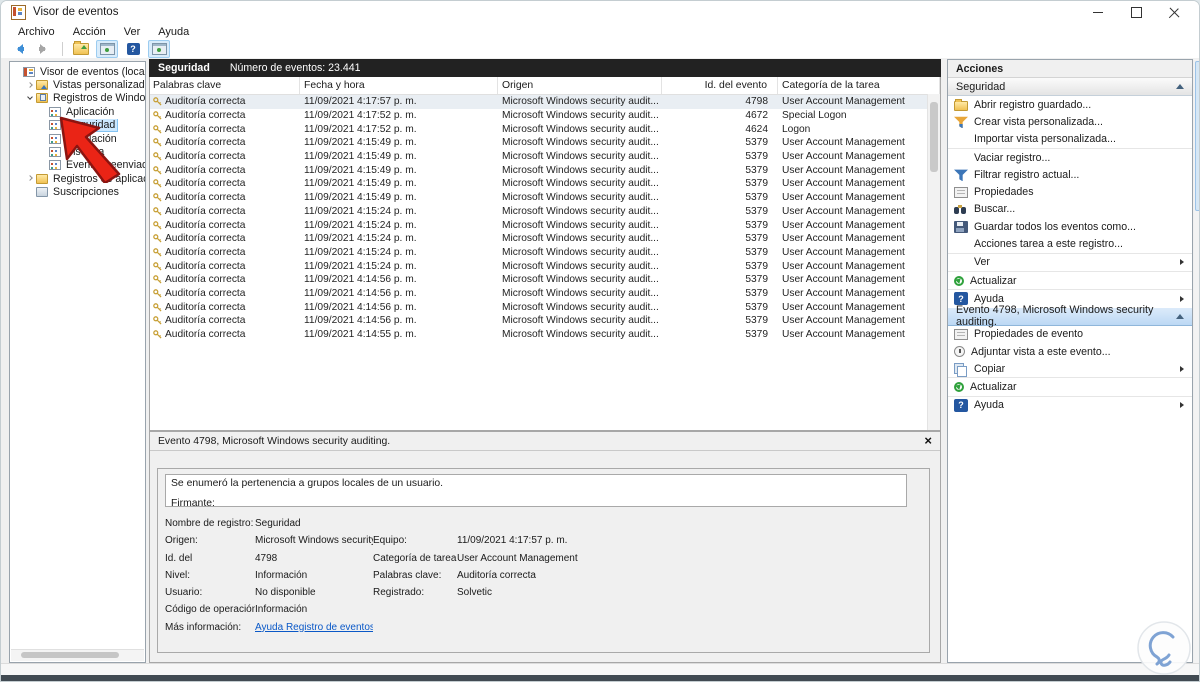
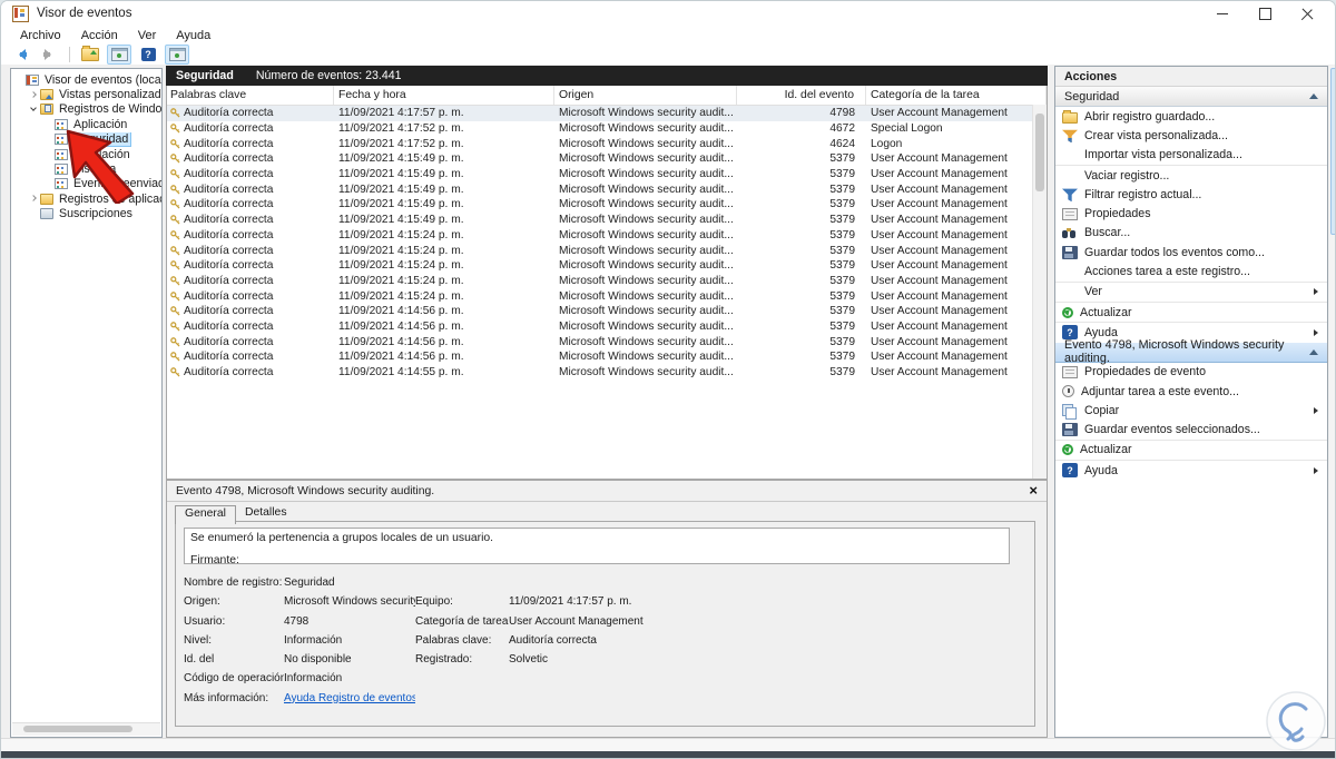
  Visor de eventos
  Archivo
  Acción
  Ver
  Ayuda
  Visor de eventos (loca
  Vistas personalizad
  Registros de Windo
  Aplicación
  Suscripciones
  Seguridad
  Número de eventos: 23.441
  Palabras clave
  Fecha y hora
  Origen
  Id. del evento
  Categoría de la tarea
  Auditoría correcta
  11/09/2021 4:17:57 p. m.
  Microsoft Windows security audit...
  4798
  User Account Management
  Auditoría correcta
  11/09/2021 4:17:52 p. m.
  Microsoft Windows security audit...
  4672
  Special Logon
  Auditoría correcta
  11/09/2021 4:17:52 p. m.
  Microsoft Windows security audit...
  4624
  Logon
  Auditoría correcta
  11/09/2021 4:15:49 p. m.
  Microsoft Windows security audit...
  5379
  User Account Management
  Auditoría correcta
  11/09/2021 4:15:49 p. m.
  Microsoft Windows security audit...
  5379
  User Account Management
  Auditoría correcta
  11/09/2021 4:15:49 p. m.
  Microsoft Windows security audit...
  5379
  User Account Management
  Auditoría correcta
  11/09/2021 4:15:49 p. m.
  Microsoft Windows security audit...
  5379
  User Account Management
  Auditoría correcta
  11/09/2021 4:15:49 p. m.
  Microsoft Windows security audit...
  5379
  User Account Management
  Auditoría correcta
  11/09/2021 4:15:24 p. m.
  Microsoft Windows security audit...
  5379
  User Account Management
  Auditoría correcta
  11/09/2021 4:15:24 p. m.
  Microsoft Windows security audit...
  5379
  User Account Management
  Auditoría correcta
  11/09/2021 4:15:24 p. m.
  Microsoft Windows security audit...
  5379
  User Account Management
  Auditoría correcta
  11/09/2021 4:15:24 p. m.
  Microsoft Windows security audit...
  5379
  User Account Management
  Auditoría correcta
  11/09/2021 4:15:24 p. m.
  Microsoft Windows security audit...
  5379
  User Account Management
  Auditoría correcta
  11/09/2021 4:14:56 p. m.
  Microsoft Windows security audit...
  5379
  User Account Management
  Auditoría correcta
  11/09/2021 4:14:56 p. m.
  Microsoft Windows security audit...
  5379
  User Account Management
  Auditoría correcta
  11/09/2021 4:14:56 p. m.
  Microsoft Windows security audit...
  5379
  User Account Management
  Auditoría correcta
  11/09/2021 4:14:56 p. m.
  Microsoft Windows security audit...
  5379
  User Account Management
  Auditoría correcta
  11/09/2021 4:14:55 p. m.
  Microsoft Windows security audit...
  5379
  User Account Management
  Evento 4798, Microsoft Windows security auditing.
  ×
+ General
+ Detalles
  Se enumeró la pertenencia a grupos locales de un usuario.
  Firmante:
  Nombre de registro:
  Seguridad
  Origen:
  Microsoft Windows securit
  Equipo:
  11/09/2021 4:17:57 p. m.
- Id. del
+ Usuario:
  4798
  Categoría de tarea
  User Account Management
  Nivel:
  Información
  Palabras clave:
  Auditoría correcta
- Usuario:
+ Id. del
  No disponible
  Registrado:
  Solvetic
  Código de operación
  Información
  Más información:
  Ayuda Registro de eventos
  Acciones
  Seguridad
  Abrir registro guardado...
  Crear vista personalizada...
  Importar vista personalizada...
  Vaciar registro...
  Filtrar registro actual...
  Propiedades
  Buscar...
  Guardar todos los eventos como...
  Acciones tarea a este registro...
  Ver
  Actualizar
  Ayuda
  Evento 4798, Microsoft Windows security auditing.
  Propiedades de evento
- Adjuntar vista a este evento...
+ Adjuntar tarea a este evento...
  Copiar
+ Guardar eventos seleccionados...
  Actualizar
  Ayuda
